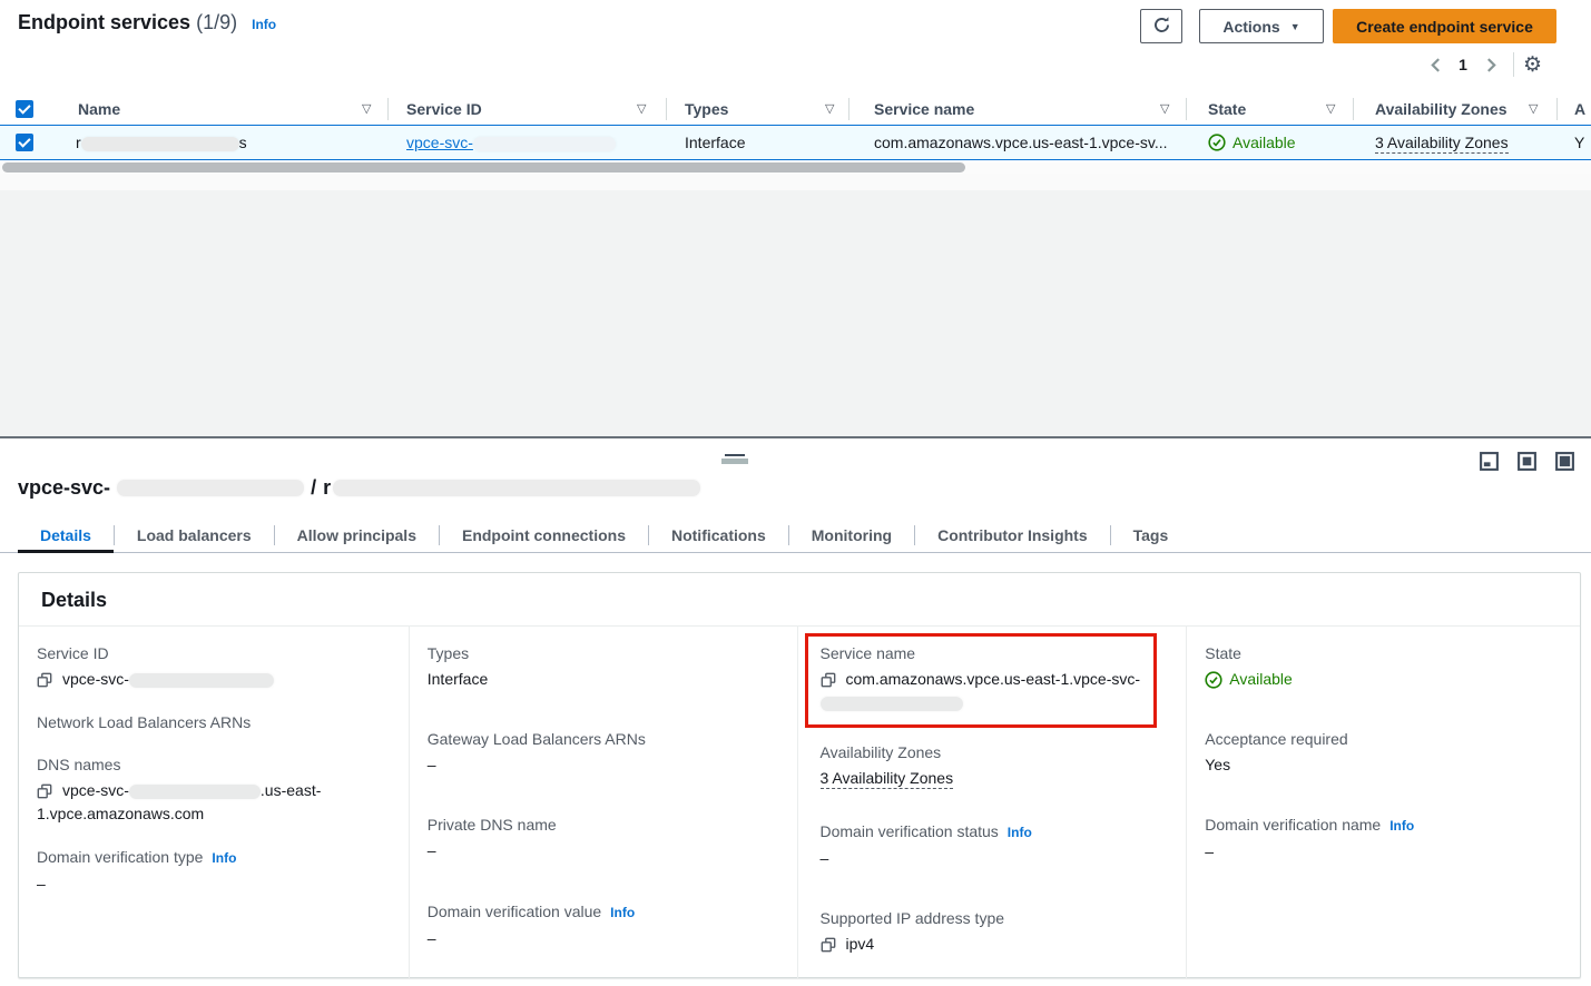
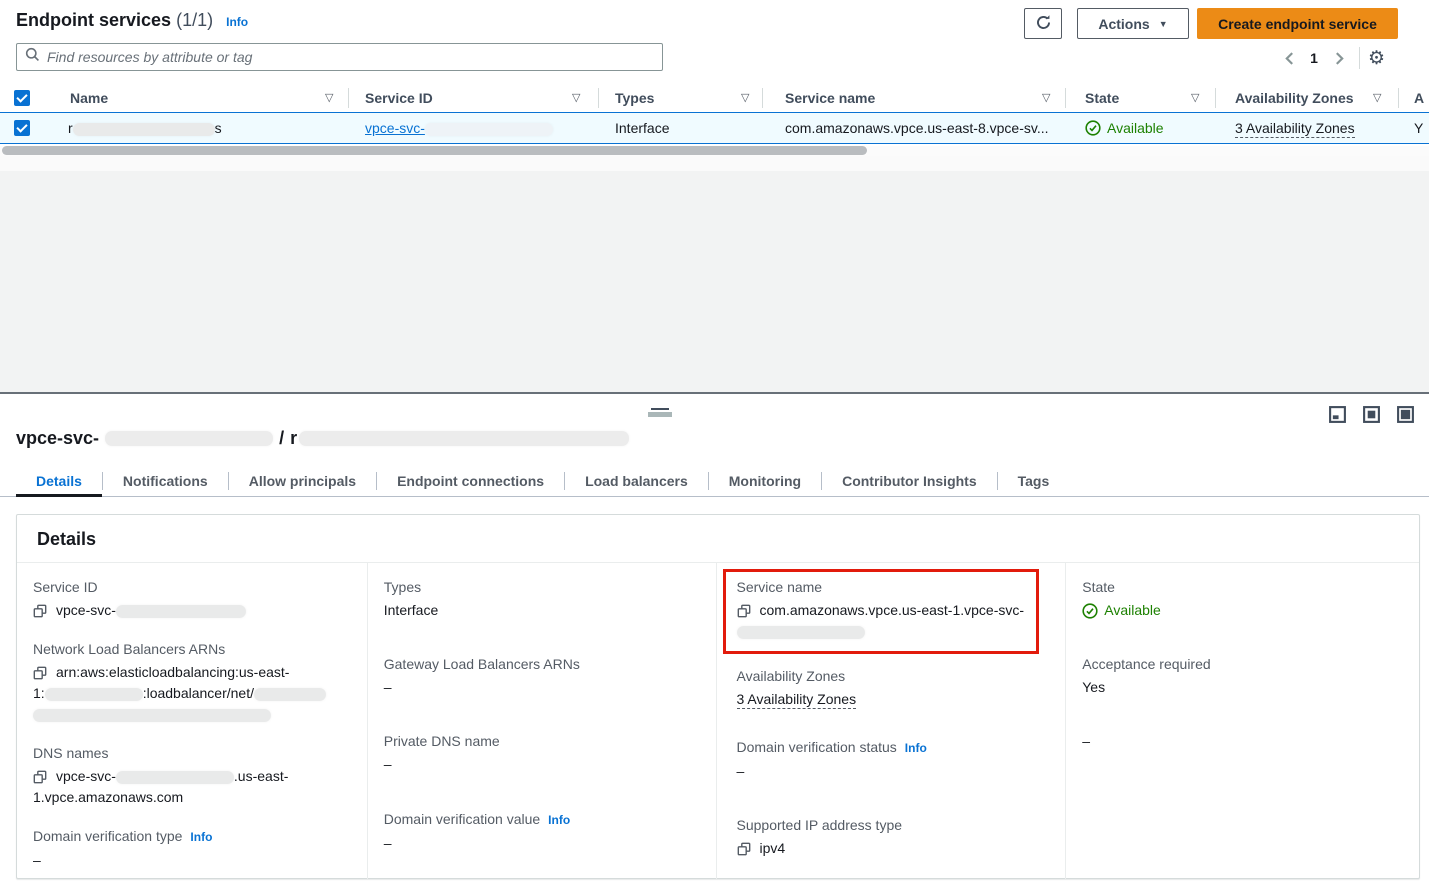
- Endpoint services (1/9) Info
+ Endpoint services (1/1) Info
  Actions
  ▼
  Create endpoint service
+ Find resources by attribute or tag
  1
  ⚙
  Name
  Service ID
  Types
  Service name
  State
  Availability Zones
  A
  ▽
  ▽
  ▽
  ▽
  ▽
  ▽
  r s
  vpce-svc-
  Interface
- com.amazonaws.vpce.us-east-1.vpce-sv...
+ com.amazonaws.vpce.us-east-8.vpce-sv...
  Available
  3 Availability Zones
  Y
  vpce-svc-
  /
  r
  Details
- Load balancers
+ Notifications
  Allow principals
  Endpoint connections
- Notifications
+ Load balancers
  Monitoring
  Contributor Insights
  Tags
  Details
  Service ID
  vpce-svc-
  Network Load Balancers ARNs
+ arn:aws:elasticloadbalancing:us-east-
+ 1: :loadbalancer/net/
  DNS names
  vpce-svc- .us-east-
  1.vpce.amazonaws.com
  Domain verification type Info
  –
  Types
  Interface
  Gateway Load Balancers ARNs
  –
  Private DNS name
  –
  Domain verification value Info
  –
  Service name
  com.amazonaws.vpce.us-east-1.vpce-svc-
  Availability Zones
  3 Availability Zones
  Domain verification status Info
  –
  Supported IP address type
  ipv4
  State
  Available
  Acceptance required
  Yes
- Domain verification name Info
  –
